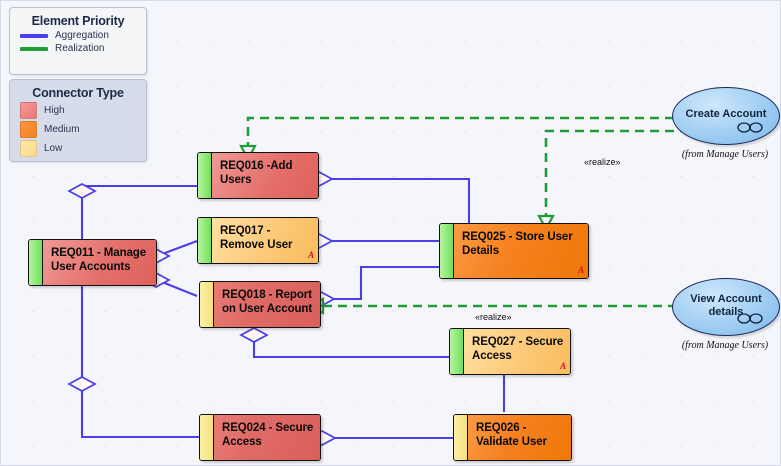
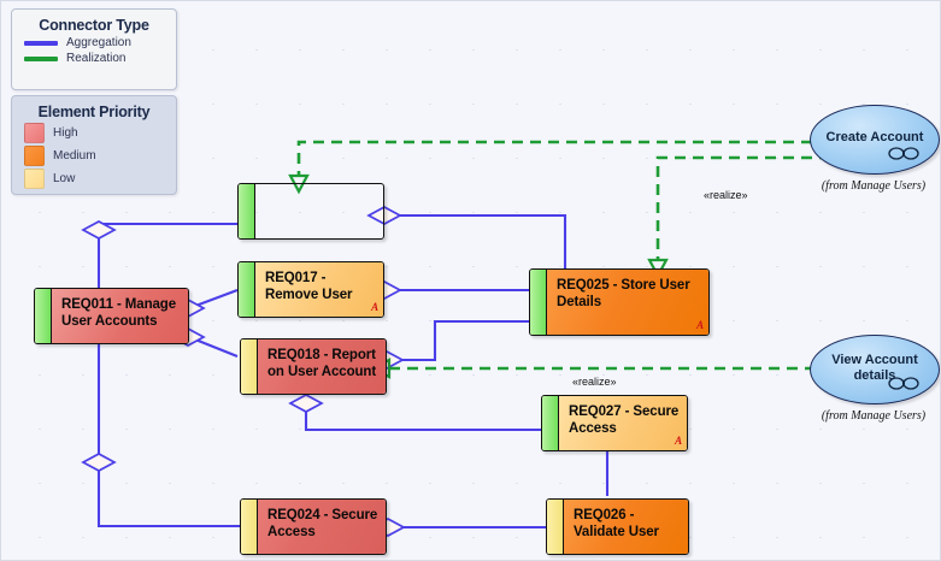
  REQ011 - Manage User Accounts
- REQ016 -Add Users
  REQ017 -Remove User
  A
  REQ018 - Report on User Account
  REQ025 - Store User Details
  A
  REQ027 - Secure Access
  A
  REQ024 - Secure Access
  REQ026 - Validate User
  Create Account
  (from Manage Users)
  View Account details
  (from Manage Users)
  «realize»
  «realize»
- Element Priority
+ Connector Type
  Aggregation
  Realization
- Connector Type
+ Element Priority
  High
  Medium
  Low
